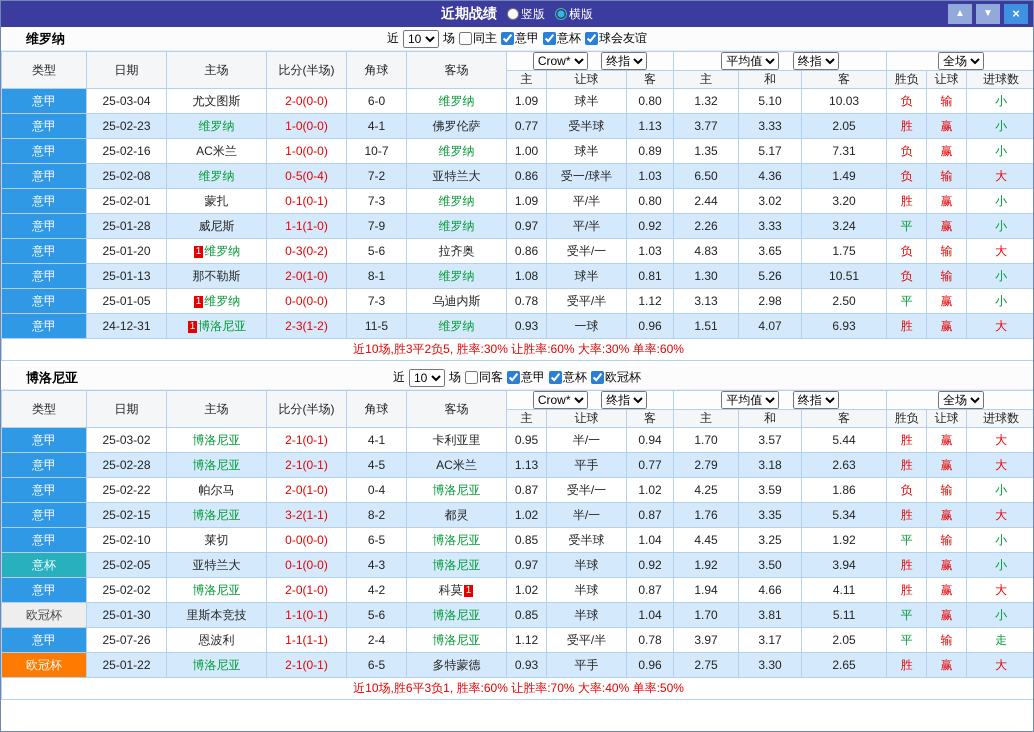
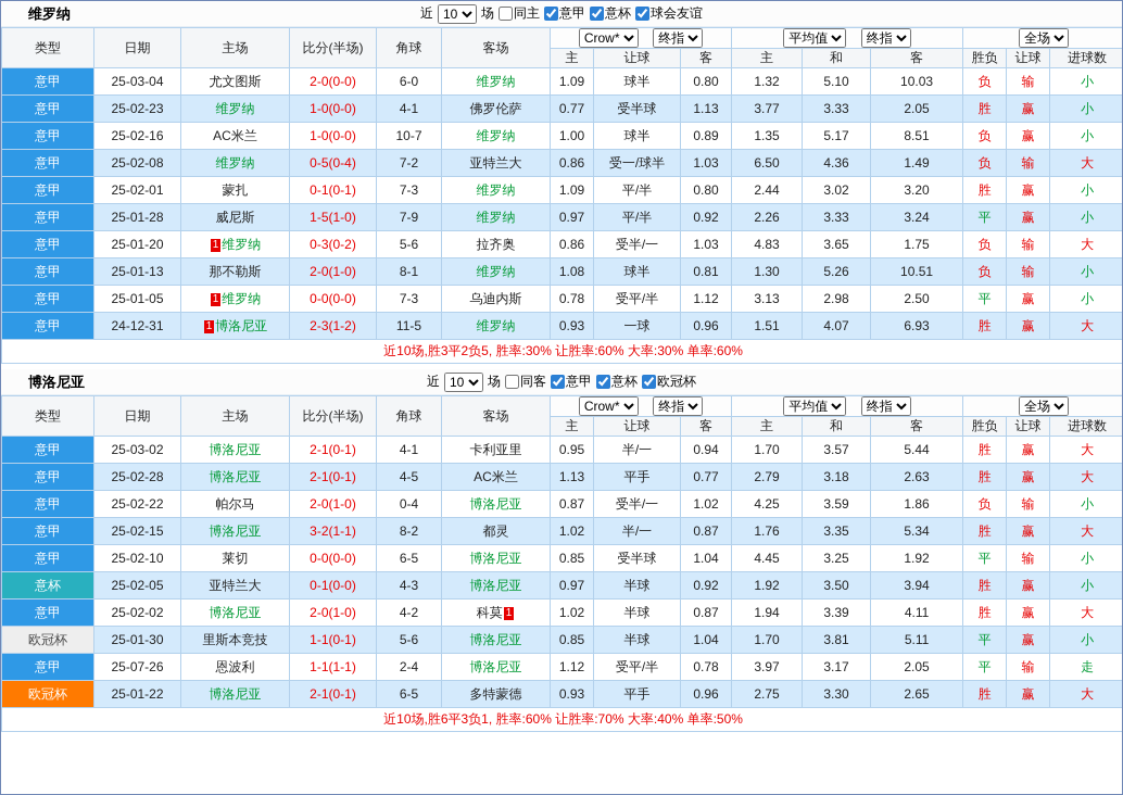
- 近期战绩
- 竖版
- 横版
- ▲
- ▼
- ×
  维罗纳
  近
  10
  场
  同主
  意甲
  意杯
  球会友谊
  类型	日期	主场	比分(半场)	角球	客场	Crow* 终指	平均值 终指	全场
  主	让球	客	主	和	客	胜负	让球	进球数
  意甲	25-03-04	尤文图斯	2-0(0-0)	6-0	维罗纳	1.09	球半	0.80	1.32	5.10	10.03	负	输	小
  意甲	25-02-23	维罗纳	1-0(0-0)	4-1	佛罗伦萨	0.77	受半球	1.13	3.77	3.33	2.05	胜	赢	小
- 意甲	25-02-16	AC米兰	1-0(0-0)	10-7	维罗纳	1.00	球半	0.89	1.35	5.17	7.31	负	赢	小
+ 意甲	25-02-16	AC米兰	1-0(0-0)	10-7	维罗纳	1.00	球半	0.89	1.35	5.17	8.51	负	赢	小
  意甲	25-02-08	维罗纳	0-5(0-4)	7-2	亚特兰大	0.86	受一/球半	1.03	6.50	4.36	1.49	负	输	大
  意甲	25-02-01	蒙扎	0-1(0-1)	7-3	维罗纳	1.09	平/半	0.80	2.44	3.02	3.20	胜	赢	小
- 意甲	25-01-28	威尼斯	1-1(1-0)	7-9	维罗纳	0.97	平/半	0.92	2.26	3.33	3.24	平	赢	小
+ 意甲	25-01-28	威尼斯	1-5(1-0)	7-9	维罗纳	0.97	平/半	0.92	2.26	3.33	3.24	平	赢	小
  意甲	25-01-20	1 维罗纳	0-3(0-2)	5-6	拉齐奥	0.86	受半/一	1.03	4.83	3.65	1.75	负	输	大
  意甲	25-01-13	那不勒斯	2-0(1-0)	8-1	维罗纳	1.08	球半	0.81	1.30	5.26	10.51	负	输	小
  意甲	25-01-05	1 维罗纳	0-0(0-0)	7-3	乌迪内斯	0.78	受平/半	1.12	3.13	2.98	2.50	平	赢	小
  意甲	24-12-31	1 博洛尼亚	2-3(1-2)	11-5	维罗纳	0.93	一球	0.96	1.51	4.07	6.93	胜	赢	大
  近10场,胜3平2负5, 胜率:30% 让胜率:60% 大率:30% 单率:60%
  博洛尼亚
  近
  10
  场
  同客
  意甲
  意杯
  欧冠杯
  类型	日期	主场	比分(半场)	角球	客场	Crow* 终指	平均值 终指	全场
  主	让球	客	主	和	客	胜负	让球	进球数
  意甲	25-03-02	博洛尼亚	2-1(0-1)	4-1	卡利亚里	0.95	半/一	0.94	1.70	3.57	5.44	胜	赢	大
  意甲	25-02-28	博洛尼亚	2-1(0-1)	4-5	AC米兰	1.13	平手	0.77	2.79	3.18	2.63	胜	赢	大
  意甲	25-02-22	帕尔马	2-0(1-0)	0-4	博洛尼亚	0.87	受半/一	1.02	4.25	3.59	1.86	负	输	小
  意甲	25-02-15	博洛尼亚	3-2(1-1)	8-2	都灵	1.02	半/一	0.87	1.76	3.35	5.34	胜	赢	大
  意甲	25-02-10	莱切	0-0(0-0)	6-5	博洛尼亚	0.85	受半球	1.04	4.45	3.25	1.92	平	输	小
  意杯	25-02-05	亚特兰大	0-1(0-0)	4-3	博洛尼亚	0.97	半球	0.92	1.92	3.50	3.94	胜	赢	小
- 意甲	25-02-02	博洛尼亚	2-0(1-0)	4-2	科莫 1	1.02	半球	0.87	1.94	4.66	4.11	胜	赢	大
+ 意甲	25-02-02	博洛尼亚	2-0(1-0)	4-2	科莫 1	1.02	半球	0.87	1.94	3.39	4.11	胜	赢	大
  欧冠杯	25-01-30	里斯本竞技	1-1(0-1)	5-6	博洛尼亚	0.85	半球	1.04	1.70	3.81	5.11	平	赢	小
  意甲	25-07-26	恩波利	1-1(1-1)	2-4	博洛尼亚	1.12	受平/半	0.78	3.97	3.17	2.05	平	输	走
  欧冠杯	25-01-22	博洛尼亚	2-1(0-1)	6-5	多特蒙德	0.93	平手	0.96	2.75	3.30	2.65	胜	赢	大
  近10场,胜6平3负1, 胜率:60% 让胜率:70% 大率:40% 单率:50%
